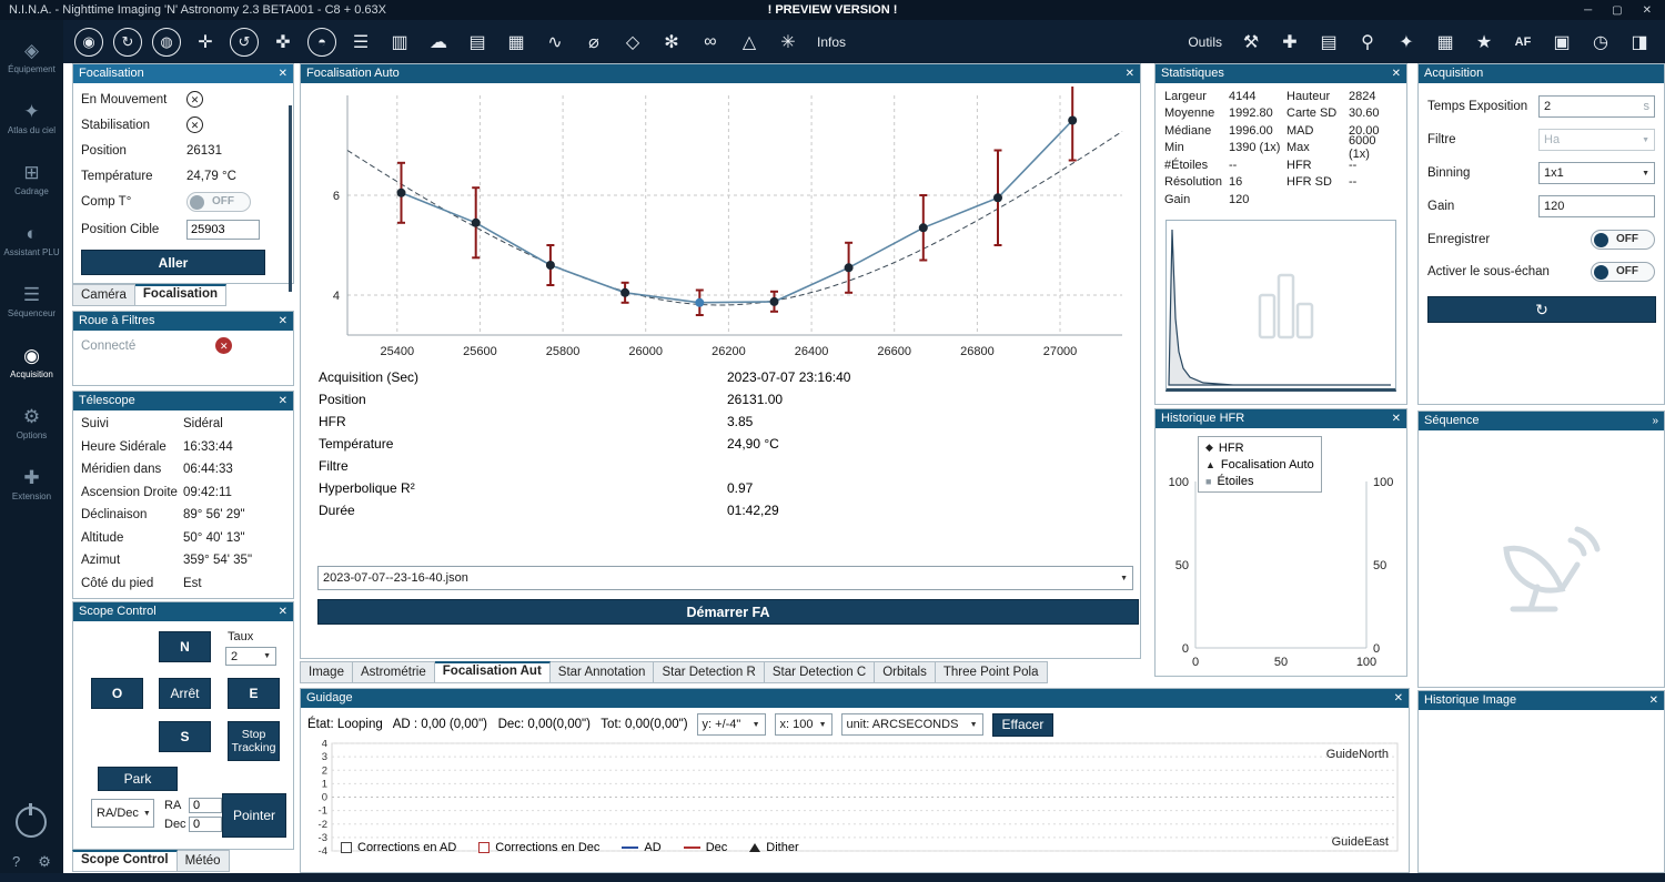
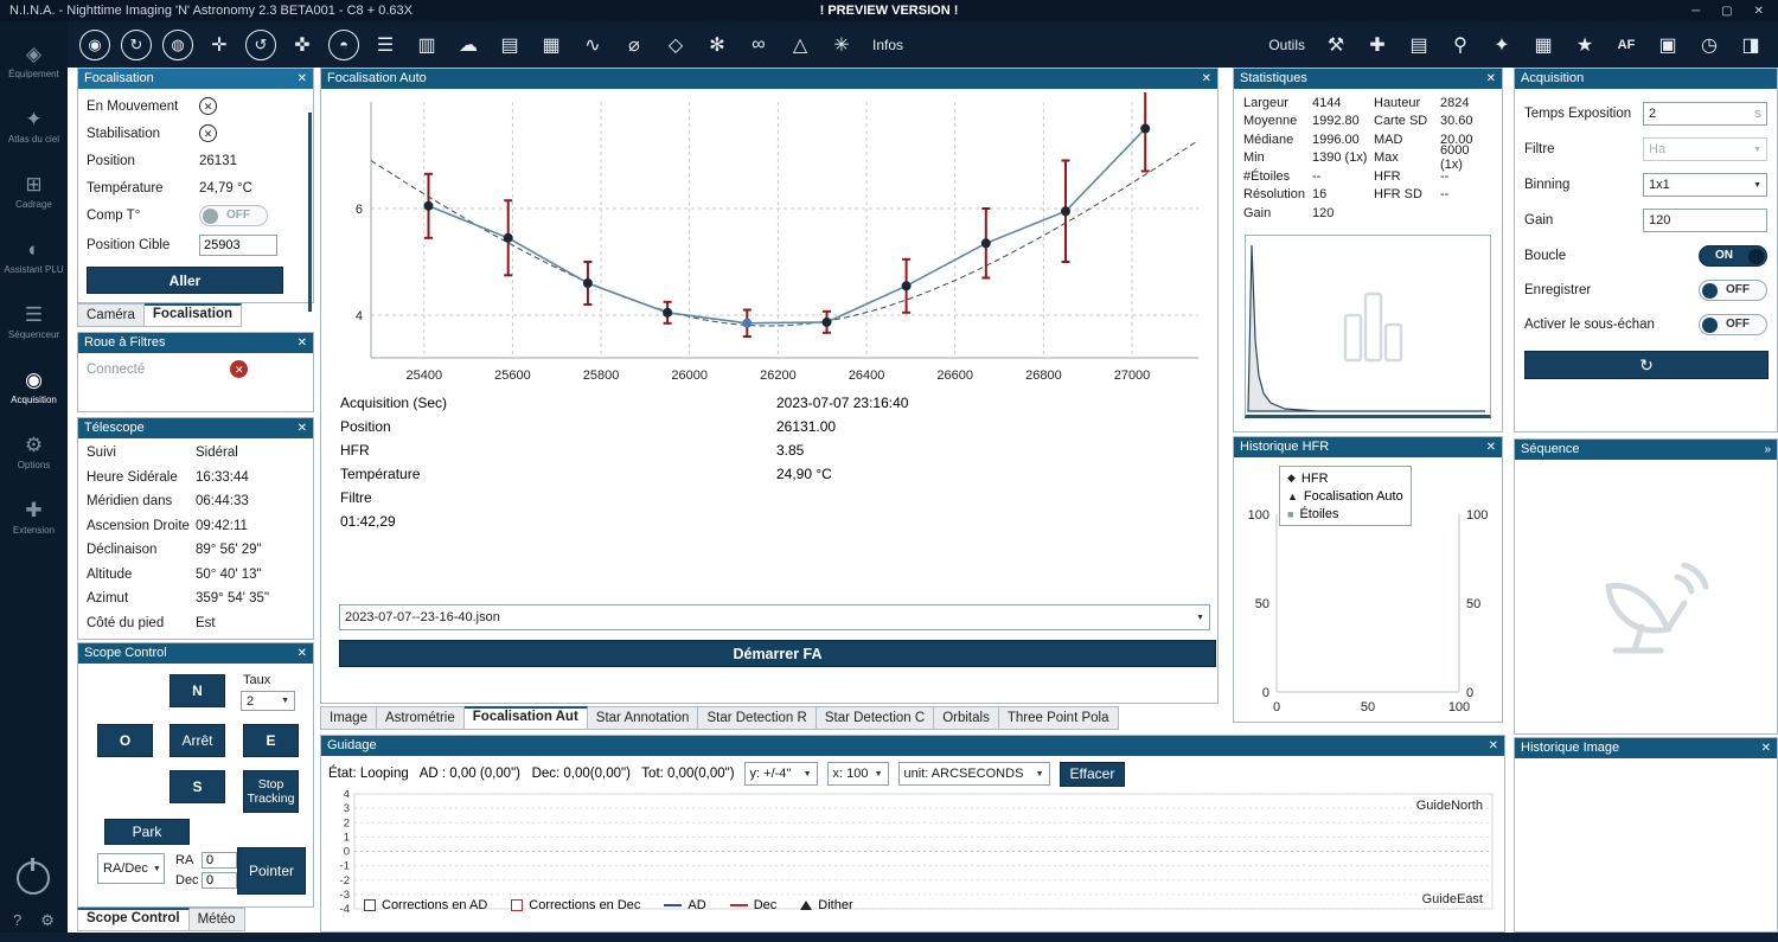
  N.I.N.A. - Nighttime Imaging 'N' Astronomy 2.3 BETA001 - C8 + 0.63X
  ! PREVIEW VERSION !
  ─
  ▢
  ✕
  ◉
  ↻
  ◍
  ✛
  ↺
  ✜
  ◓
  ☰
  ▥
  ☁
  ▤
  ▦
  ∿
  ⌀
  ◇
  ✻
  ∞
  △
  ✳
  Infos
  Outils
  ⚒
  ✚
  ▤
  ⚲
  ✦
  ▦
  ★
  AF
  ▣
  ◷
  ◨
  ◈
  Équipement
  ✦
  Atlas du ciel
  ⊞
  Cadrage
  ◐
  Assistant PLU
  ☰
  Séquenceur
  ◉
  Acquisition
  ⚙
  Options
  ✚
  Extension
  ?
  ⚙
  Focalisation
  ✕
  En Mouvement
  ✕
  Stabilisation
  ✕
  Position
  26131
  Température
  24,79 °C
  Comp T°
  OFF
  Position Cible
  25903
  Aller
  Caméra
  Focalisation
  Roue à Filtres
  ✕
  Connecté
  ✕
  Télescope
  ✕
  Suivi
  Sidéral
  Heure Sidérale
  16:33:44
  Méridien dans
  06:44:33
  Ascension Droite
  09:42:11
  Déclinaison
  89° 56' 29"
  Altitude
  50° 40' 13"
  Azimut
  359° 54' 35"
  Côté du pied
  Est
  Scope Control
  ✕
  N
  Taux
  2
  O
  Arrêt
  E
  S
  Stop Tracking
  Park
  RA/Dec
  RA
  0
  Dec
  0
  Pointer
  Scope Control
  Météo
  Focalisation Auto
  ✕
  25400
  25600
  25800
  26000
  26200
  26400
  26600
  26800
  27000
  4
  6
  Acquisition (Sec)
  2023-07-07 23:16:40
  Position
  26131.00
  HFR
  3.85
  Température
  24,90 °C
  Filtre
- Hyperbolique R²
- 0.97
- Durée
  01:42,29
  2023-07-07--23-16-40.json
  Démarrer FA
  Image
  Astrométrie
  Focalisation Aut
  Star Annotation
  Star Detection R
  Star Detection C
  Orbitals
  Three Point Pola
  Guidage
  ✕
  État: Looping AD : 0,00 (0,00") Dec: 0,00(0,00") Tot: 0,00(0,00")
  y: +/-4"
  x: 100
  unit: ARCSECONDS
  Effacer
  4
  3
  2
  1
  0
  -1
  -2
  -3
  -4
  GuideNorth
  GuideEast
  Corrections en AD
  Corrections en Dec
  AD
  Dec
  Dither
  Statistiques
  ✕
  Largeur
  4144
  Hauteur
  2824
  Moyenne
  1992.80
  Carte SD
  30.60
  Médiane
  1996.00
  MAD
  20.00
  Min
  1390 (1x)
  Max
  6000 (1x)
  #Étoiles
  --
  HFR
  --
  Résolution
  16
  HFR SD
  --
  Gain
  120
  Historique HFR
  ✕
  ◆
  HFR
  ▲
  Focalisation Auto
  ■
  Étoiles
  100
  100
  50
  50
  0
  0
  0
  50
  100
  Acquisition
  Temps Exposition
  2
  s
  Filtre
  Ha
  Binning
  1x1
  Gain
  120
+ Boucle
+ ON
  Enregistrer
  OFF
  Activer le sous-échan
  OFF
  ↻
  Séquence
  »
  Historique Image
  ✕
